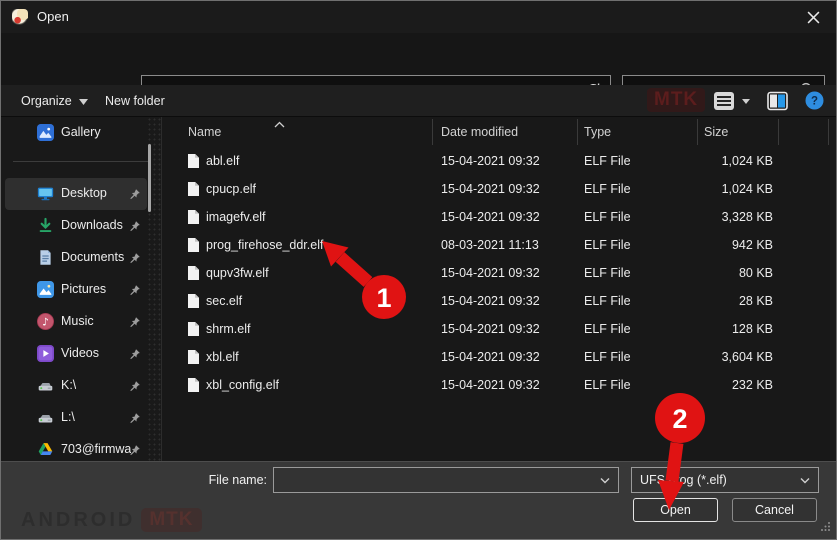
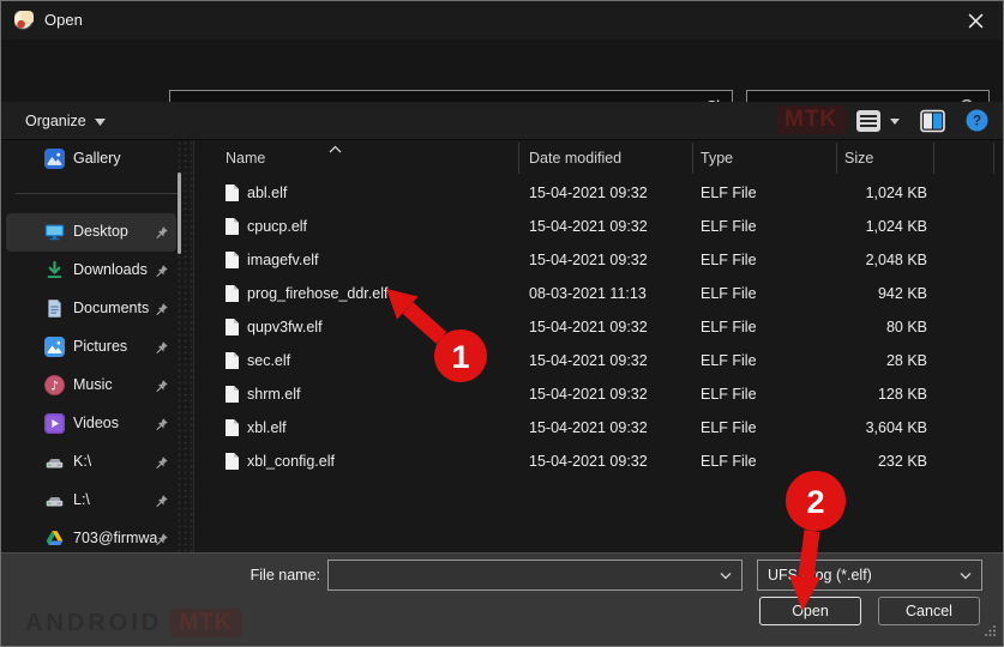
  Open
  Organize
- New folder
  MTK
  ?
  Gallery
  Desktop
  Downloads
  Documents
  Pictures
  ♪
  Music
  Videos
  K:\
  L:\
  703@firmwa
  Name
  Date modified
  Type
  Size
  abl.elf
  15-04-2021 09:32
  ELF File
  1,024 KB
  cpucp.elf
  15-04-2021 09:32
  ELF File
  1,024 KB
  imagefv.elf
  15-04-2021 09:32
  ELF File
- 3,328 KB
+ 2,048 KB
  prog_firehose_ddr.elf
  08-03-2021 11:13
  ELF File
  942 KB
  qupv3fw.elf
  15-04-2021 09:32
  ELF File
  80 KB
  sec.elf
  15-04-2021 09:32
  ELF File
  28 KB
  shrm.elf
  15-04-2021 09:32
  ELF File
  128 KB
  xbl.elf
  15-04-2021 09:32
  ELF File
  3,604 KB
  xbl_config.elf
  15-04-2021 09:32
  ELF File
  232 KB
  File name:
  UFSog (*.elf)
  Open
  Cancel
  1
  2
